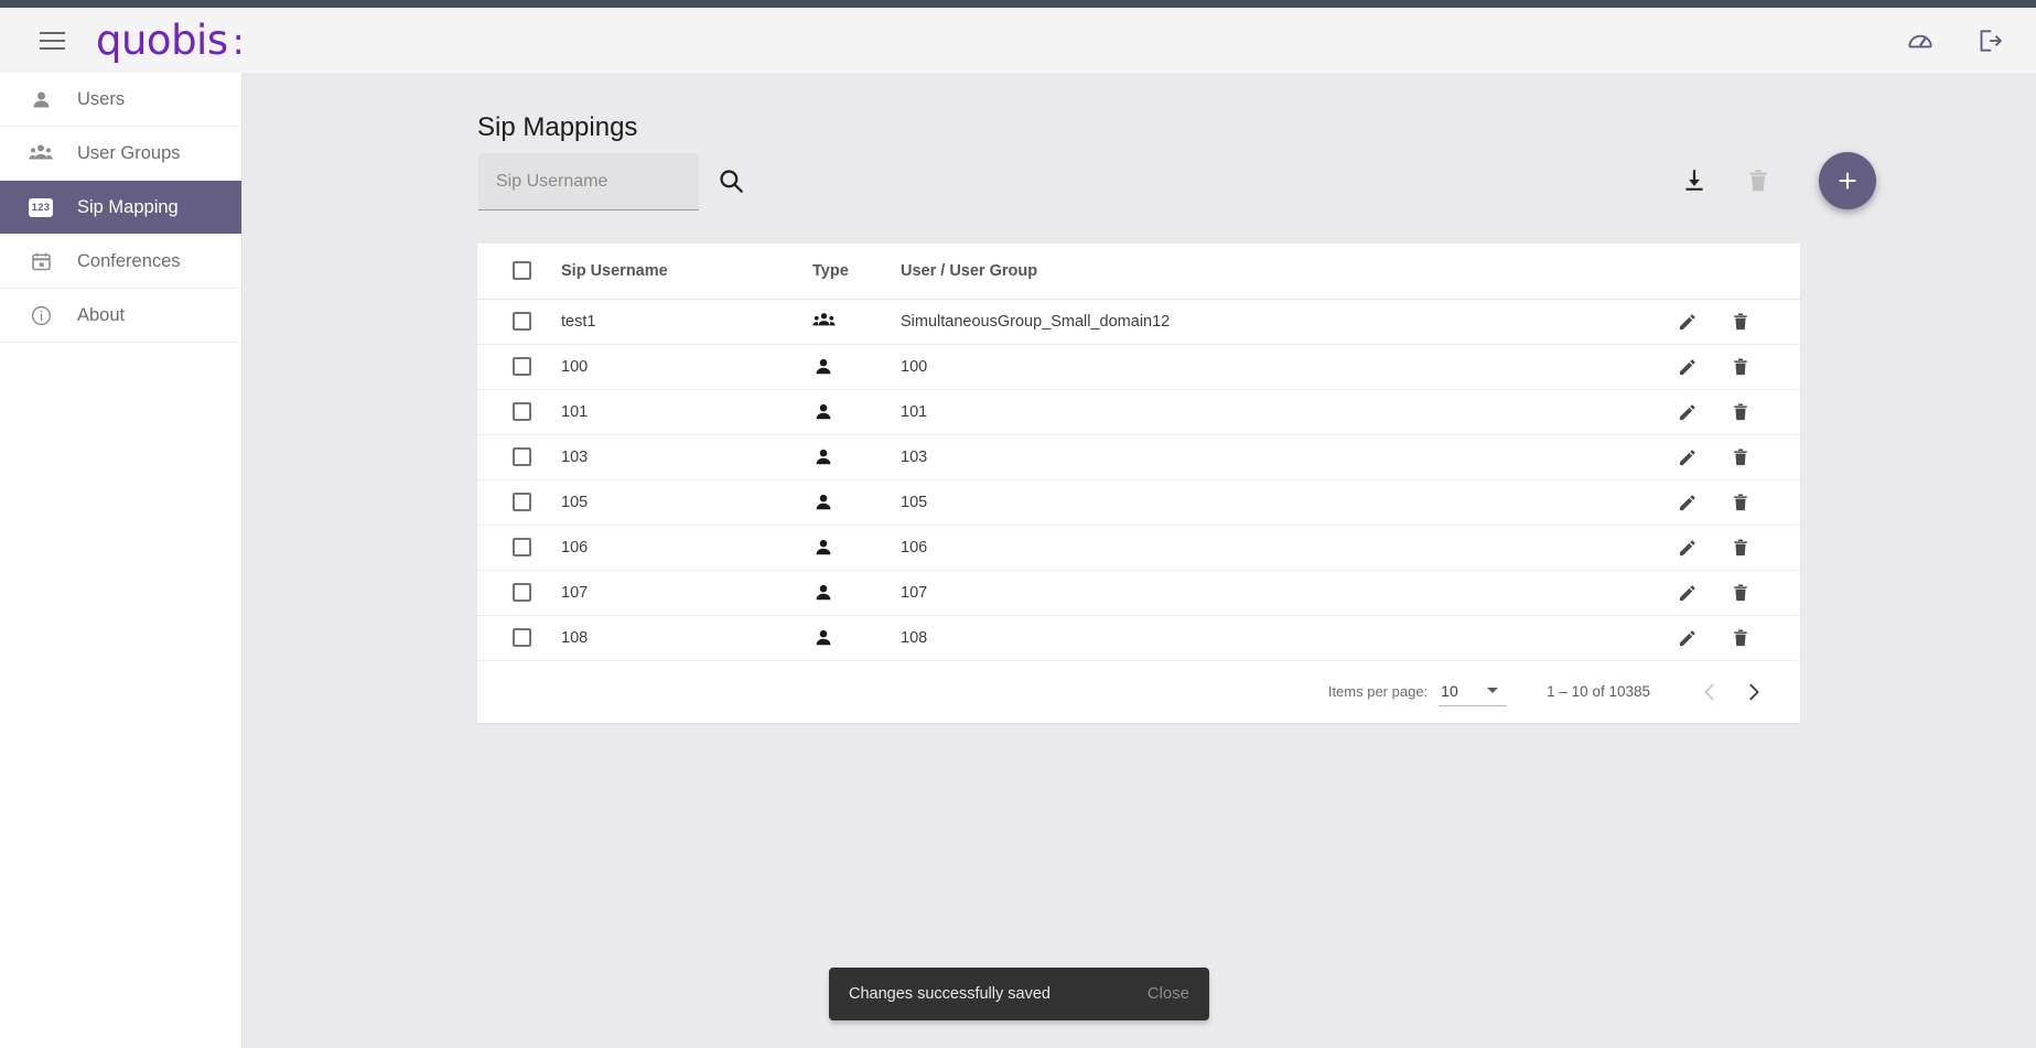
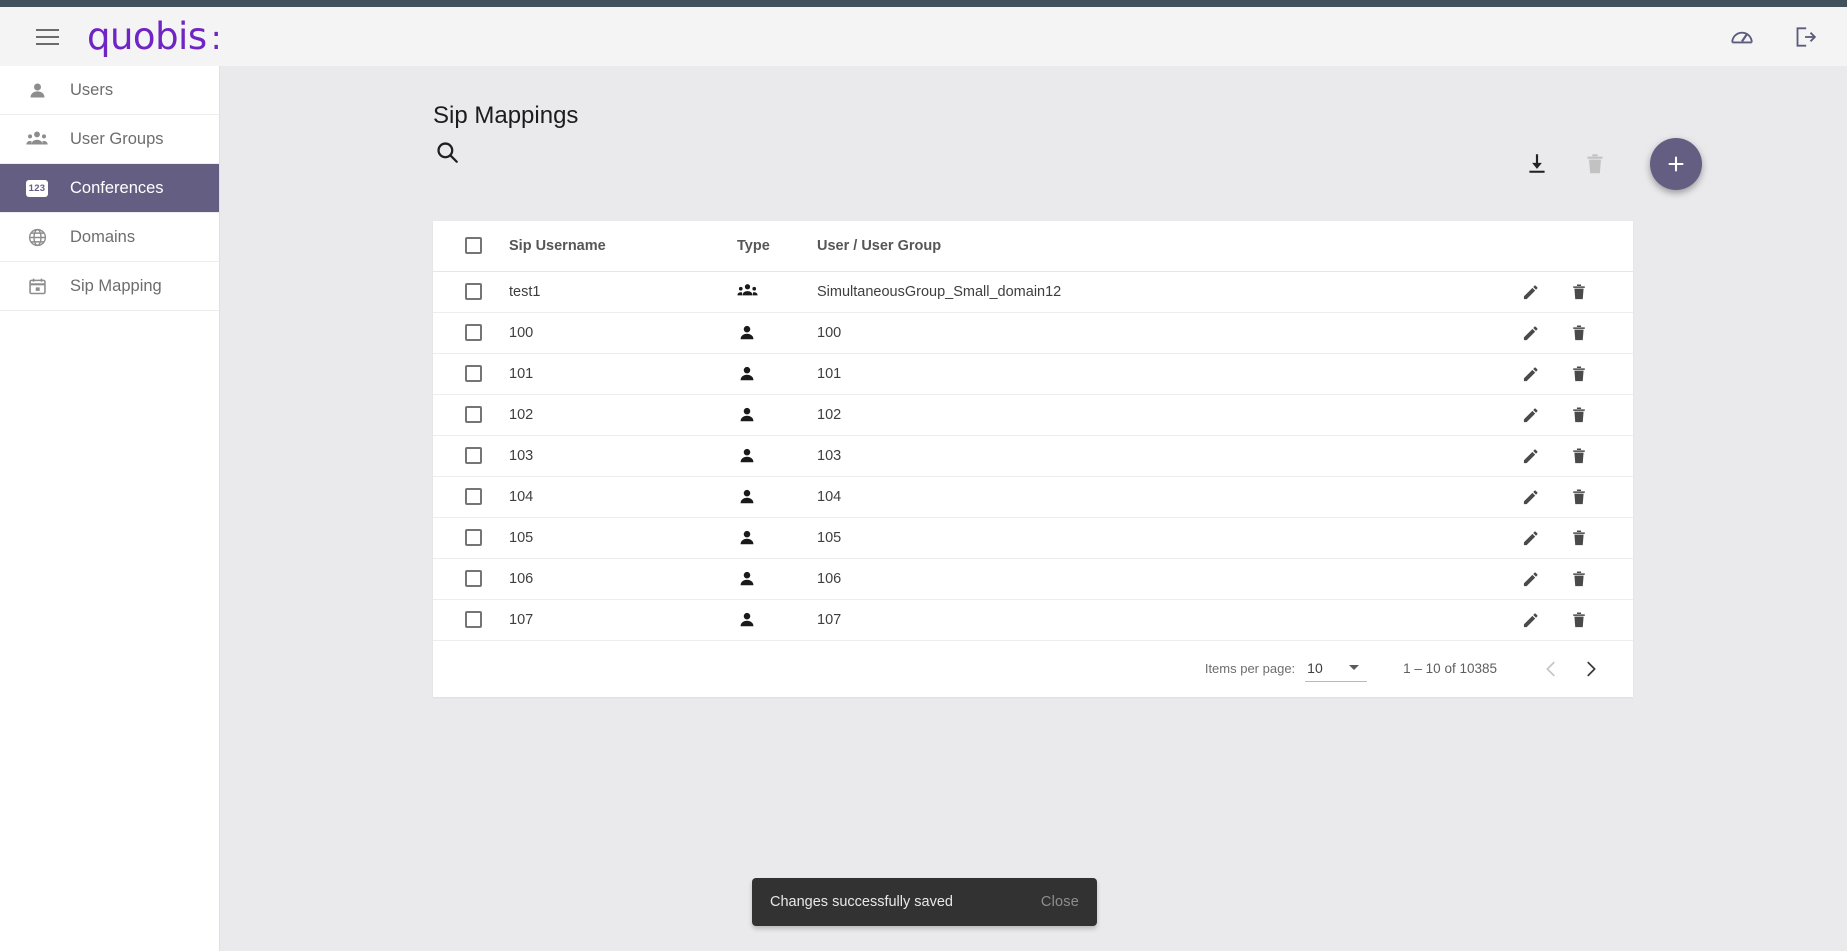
  quobis:
  Users
  User Groups
  123
- Sip Mapping
+ Conferences
+ Domains
- Conferences
+ Sip Mapping
- About
  Sip Mappings
- Sip Username
  	Sip Username	Type	User / User Group
  	test1		SimultaneousGroup_Small_domain12
  	100		100
  	101		101
+ 	102		102
  	103		103
+ 	104		104
  	105		105
  	106		106
  	107		107
- 	108		108
  Items per page:
  10
  1 – 10 of 10385
  Changes successfully saved
  Close
